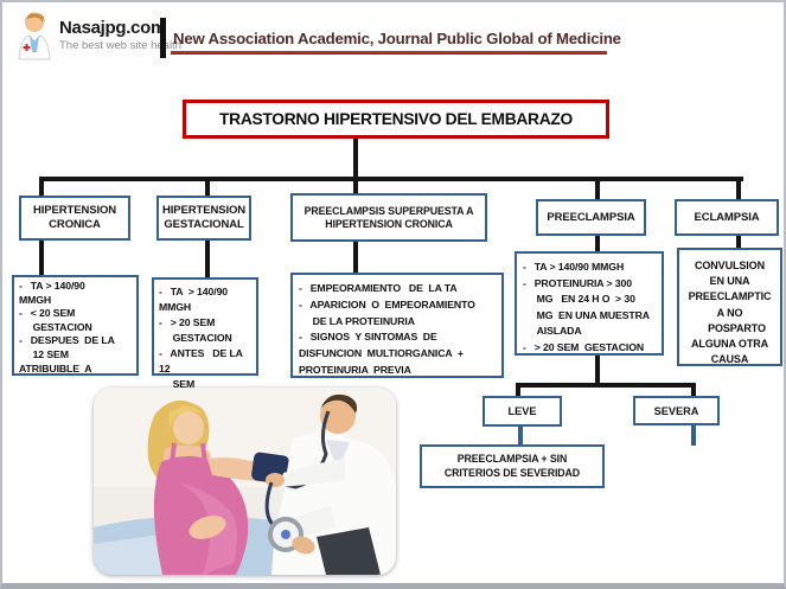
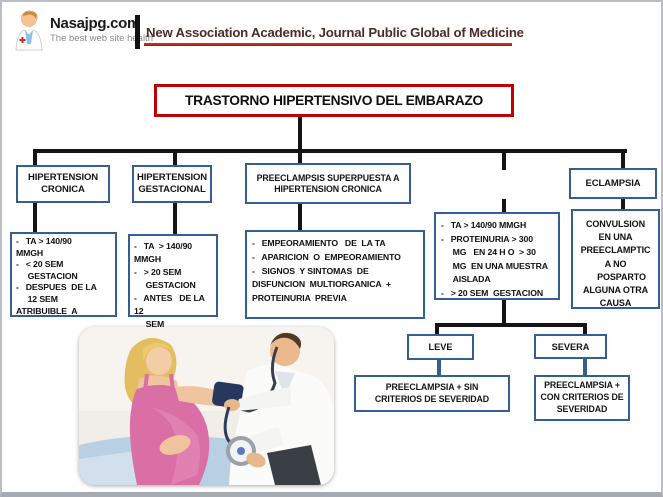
  Nasajpg.com
  The best web site halth
  New Association Academic, Journal Public Global of Medicine
  TRASTORNO HIPERTENSIVO DEL EMBARAZO
  HIPERTENSION
  CRONICA
  HIPERTENSION
  GESTACIONAL
  PREECLAMPSIS SUPERPUESTA A
  HIPERTENSION CRONICA
- PREECLAMPSIA
  ECLAMPSIA
  - TA > 140/90
  MMGH
  - < 20 SEM
  GESTACION
  - DESPUES DE LA
  12 SEM
  ATRIBUIBLE A
  - TA > 140/90
  MMGH
  - > 20 SEM
  GESTACION
  - ANTES DE LA 12
  - EMPEORAMIENTO DE LA TA
  - APARICION O EMPEORAMIENTO
- DE LA PROTEINURIA
  - SIGNOS Y SINTOMAS DE
  DISFUNCION MULTIORGANICA +
  PROTEINURIA PREVIA
  - TA > 140/90 MMGH
  - PROTEINURIA > 300
  MG EN 24 H O > 30
  MG EN UNA MUESTRA
  AISLADA
  - > 20 SEM GESTACION
  CONVULSION
  EN UNA
  PREECLAMPTIC
  A NO
  POSPARTO
  ALGUNA OTRA
  CAUSA
  LEVE
  SEVERA
  PREECLAMPSIA + SIN
  CRITERIOS DE SEVERIDAD
+ PREECLAMPSIA +
+ CON CRITERIOS DE
+ SEVERIDAD
